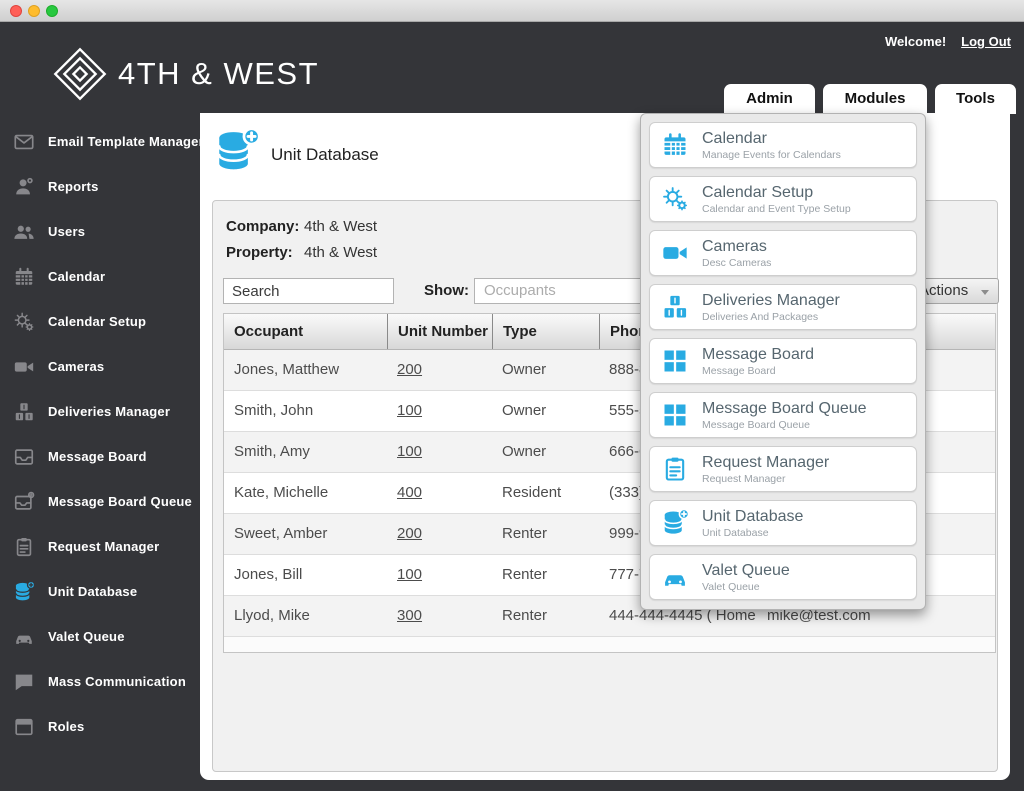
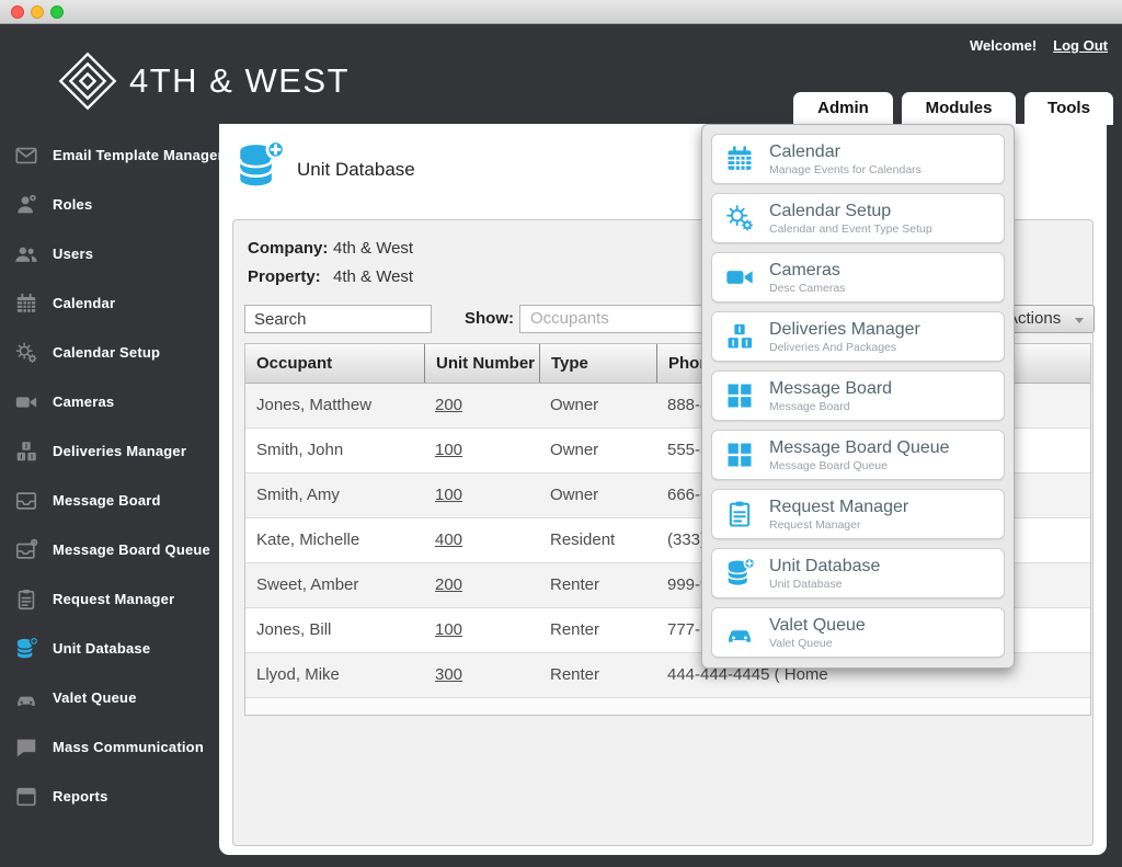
  4TH & WEST
  Welcome!
  Log Out
  Admin
  Modules
  Tools
  Email Template Manage
- Reports
+ Roles
  Users
  Calendar
  Calendar Setup
  Cameras
  Deliveries Manager
  Message Board
  Message Board Queue
  Request Manager
  Unit Database
  Valet Queue
  Mass Communication
- Roles
+ Reports
  Unit Database
  Company:
  4th & West
  Property:
  4th & West
  Search
  Show:
  Occupants
  ctions
  Occupant
  Unit Number
  Type
  Jones, Matthew
  200
  Owner
  888-
  Smith, John
  100
  Owner
  555-
  Smith, Amy
  100
  Owner
  666-
  Kate, Michelle
  400
  Resident
  (333
  Sweet, Amber
  200
  Renter
  999-
  Jones, Bill
  100
  Renter
  777-
  Llyod, Mike
  300
  Renter
  444-444-4445 ( Home
- mike@test.com
  Calendar
  Manage Events for Calendars
  Calendar Setup
  Calendar and Event Type Setup
  Cameras
  Desc Cameras
  Deliveries Manager
  Deliveries And Packages
  Message Board
  Message Board
  Message Board Queue
  Message Board Queue
  Request Manager
  Request Manager
  Unit Database
  Unit Database
  Valet Queue
  Valet Queue
